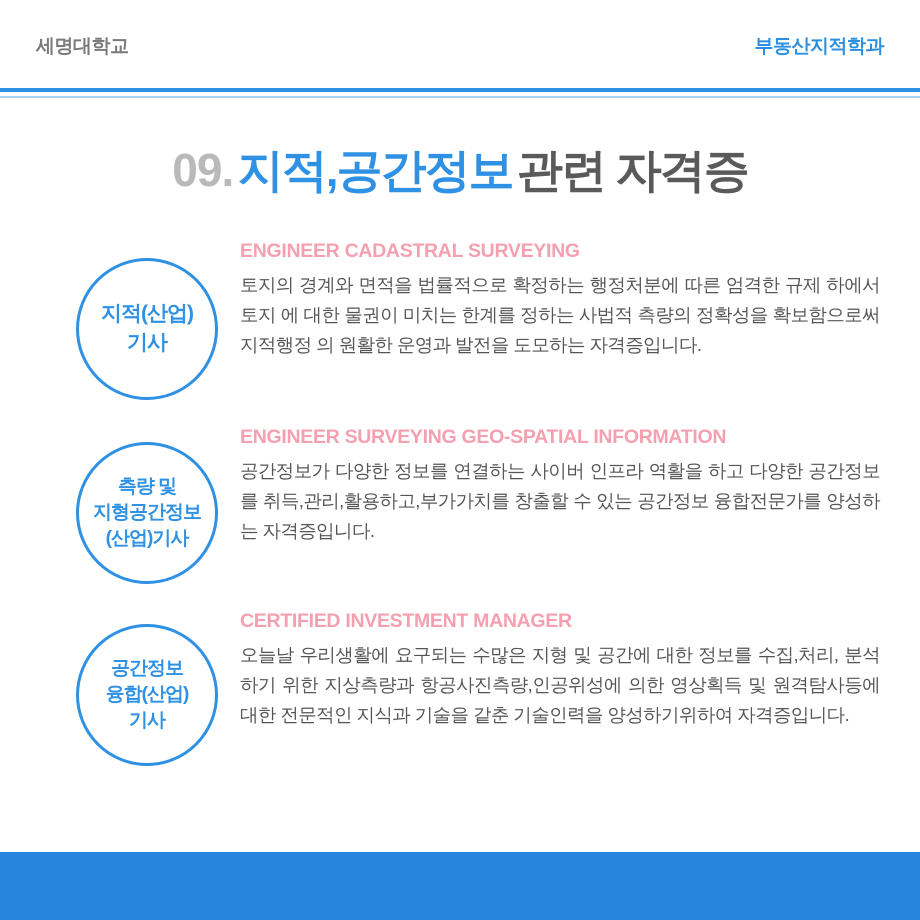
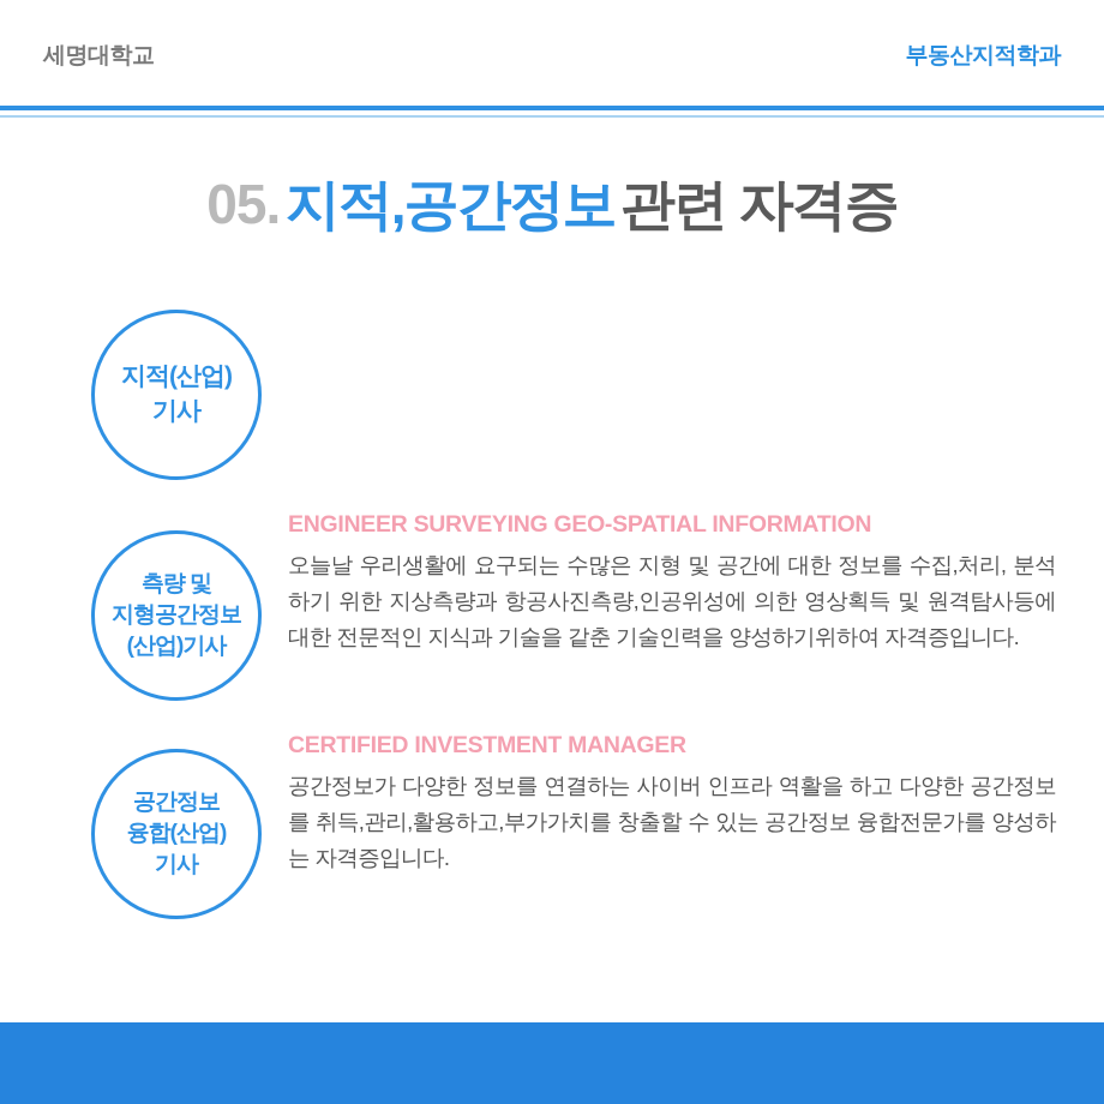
  세명대학교
  부동산지적학과
- 09. 지적,공간정보 관련 자격증
+ 05. 지적,공간정보 관련 자격증
  지적(산업)
  기사
- ENGINEER CADASTRAL SURVEYING
- 토지의 경계와 면적을 법률적으로 확정하는 행정처분에 따른 엄격한 규제 하에서 토지 에 대한 물권이 미치는 한계를 정하는 사법적 측량의 정확성을 확보함으로써 지적행정 의 원활한 운영과 발전을 도모하는 자격증입니다.
  측량 및
  지형공간정보
  (산업)기사
  ENGINEER SURVEYING GEO-SPATIAL INFORMATION
- 공간정보가 다양한 정보를 연결하는 사이버 인프라 역활을 하고 다양한 공간정보를 취득,관리,활용하고,부가가치를 창출할 수 있는 공간정보 융합전문가를 양성하는 자격증입니다.
+ 오늘날 우리생활에 요구되는 수많은 지형 및 공간에 대한 정보를 수집,처리, 분석하기 위한 지상측량과 항공사진측량,인공위성에 의한 영상획득 및 원격탐사등에 대한 전문적인 지식과 기술을 같춘 기술인력을 양성하기위하여 자격증입니다.
  공간정보
  융합(산업)
  기사
  CERTIFIED INVESTMENT MANAGER
- 오늘날 우리생활에 요구되는 수많은 지형 및 공간에 대한 정보를 수집,처리, 분석하기 위한 지상측량과 항공사진측량,인공위성에 의한 영상획득 및 원격탐사등에 대한 전문적인 지식과 기술을 같춘 기술인력을 양성하기위하여 자격증입니다.
+ 공간정보가 다양한 정보를 연결하는 사이버 인프라 역활을 하고 다양한 공간정보를 취득,관리,활용하고,부가가치를 창출할 수 있는 공간정보 융합전문가를 양성하는 자격증입니다.
